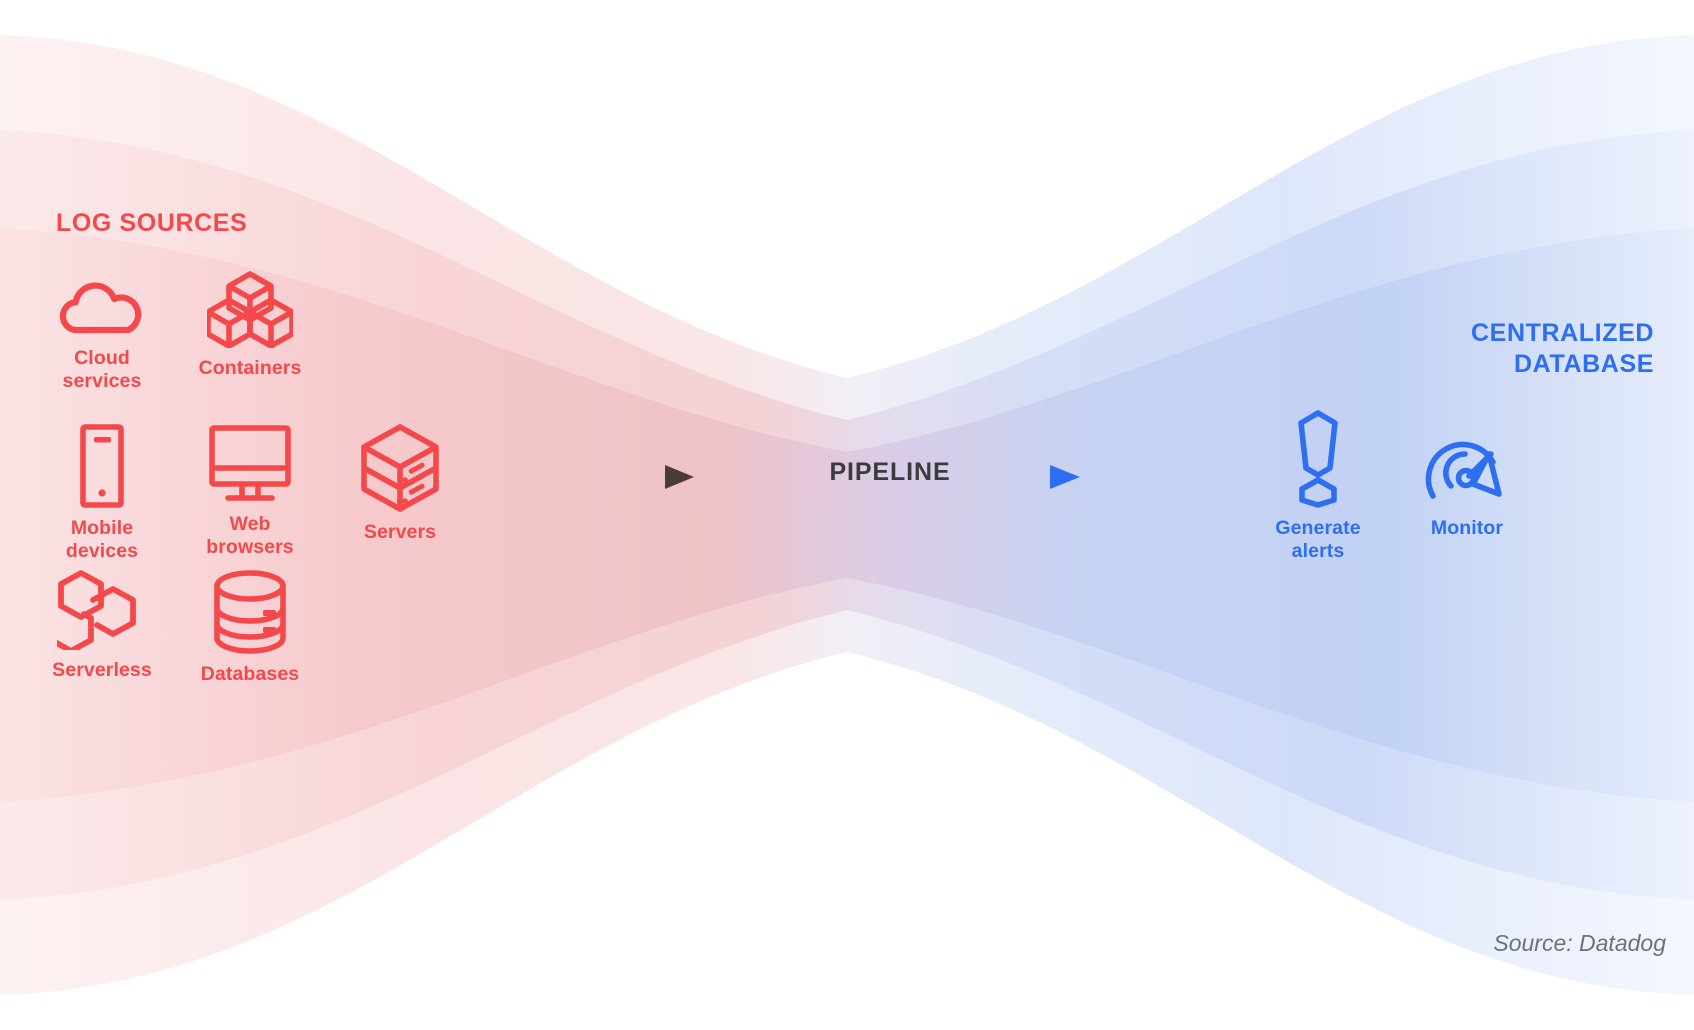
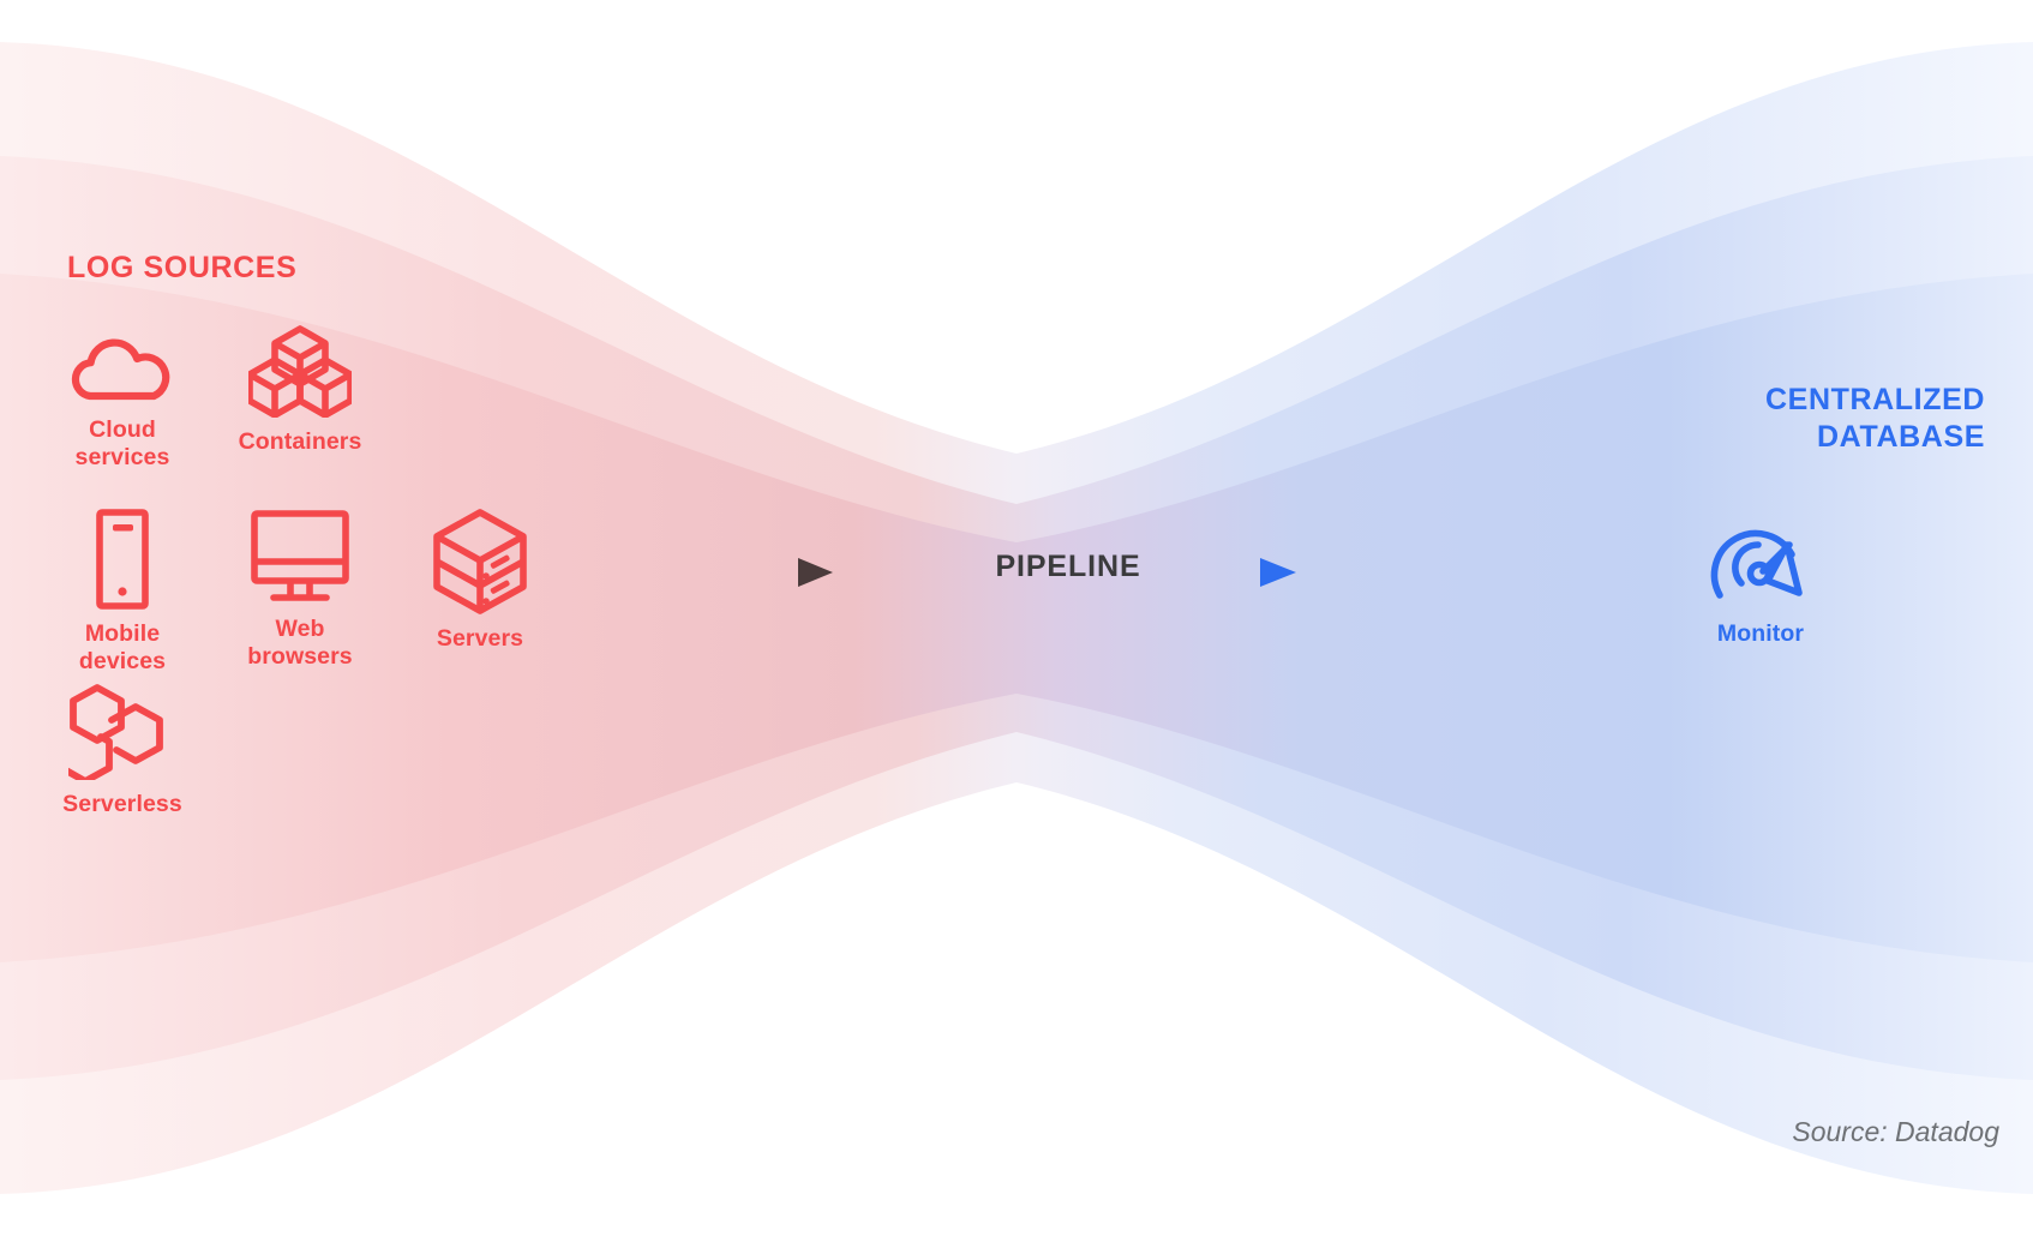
  LOG SOURCES
  CENTRALIZED
  DATABASE
  PIPELINE
  Source: Datadog
  Cloud
  services
  Containers
  Mobile
  devices
  Web
  browsers
  Servers
  Serverless
- Databases
- Generate
- alerts
  Monitor
